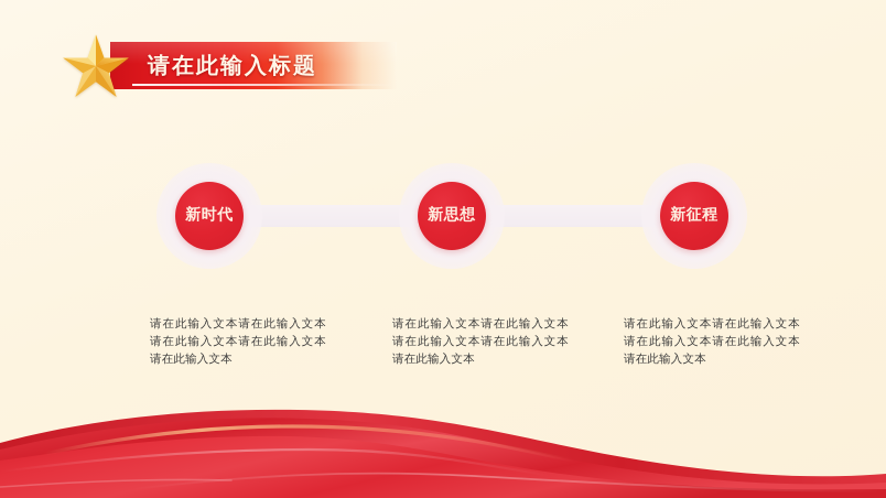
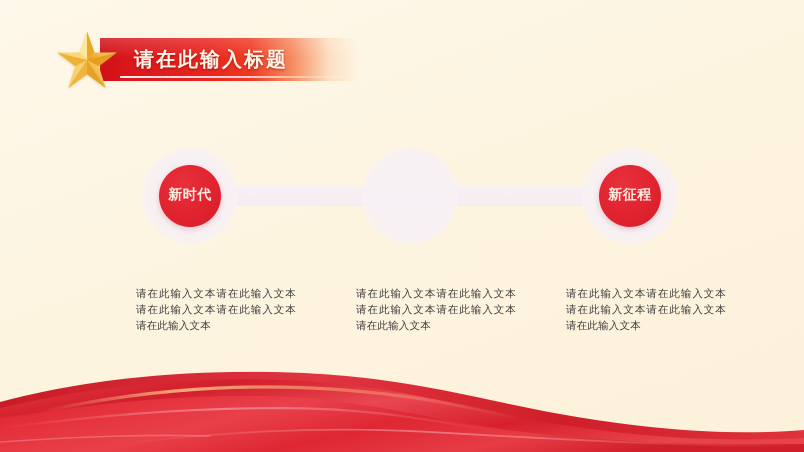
  请在此输入标题
  新时代
- 新思想
  新征程
  请在此输入文本请在此输入文本请在此输入文本请在此输入文本请在此输入文本
  请在此输入文本请在此输入文本请在此输入文本请在此输入文本请在此输入文本
  请在此输入文本请在此输入文本请在此输入文本请在此输入文本请在此输入文本
